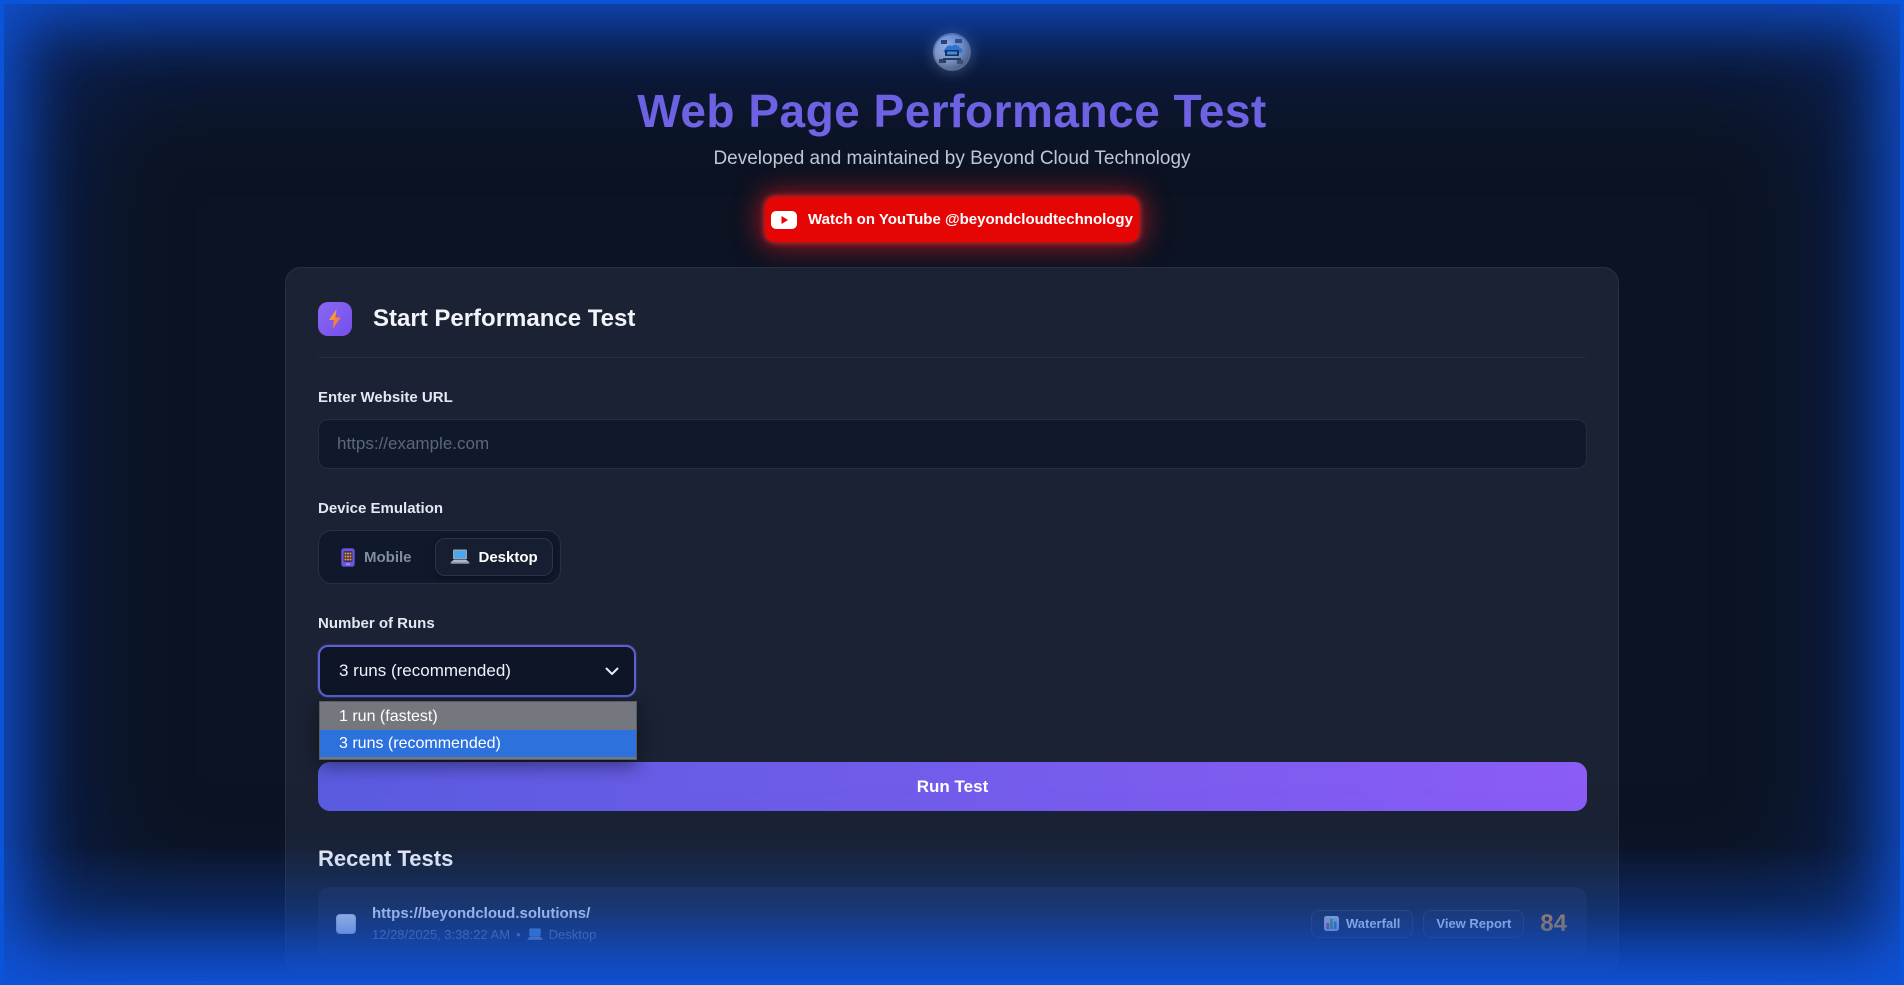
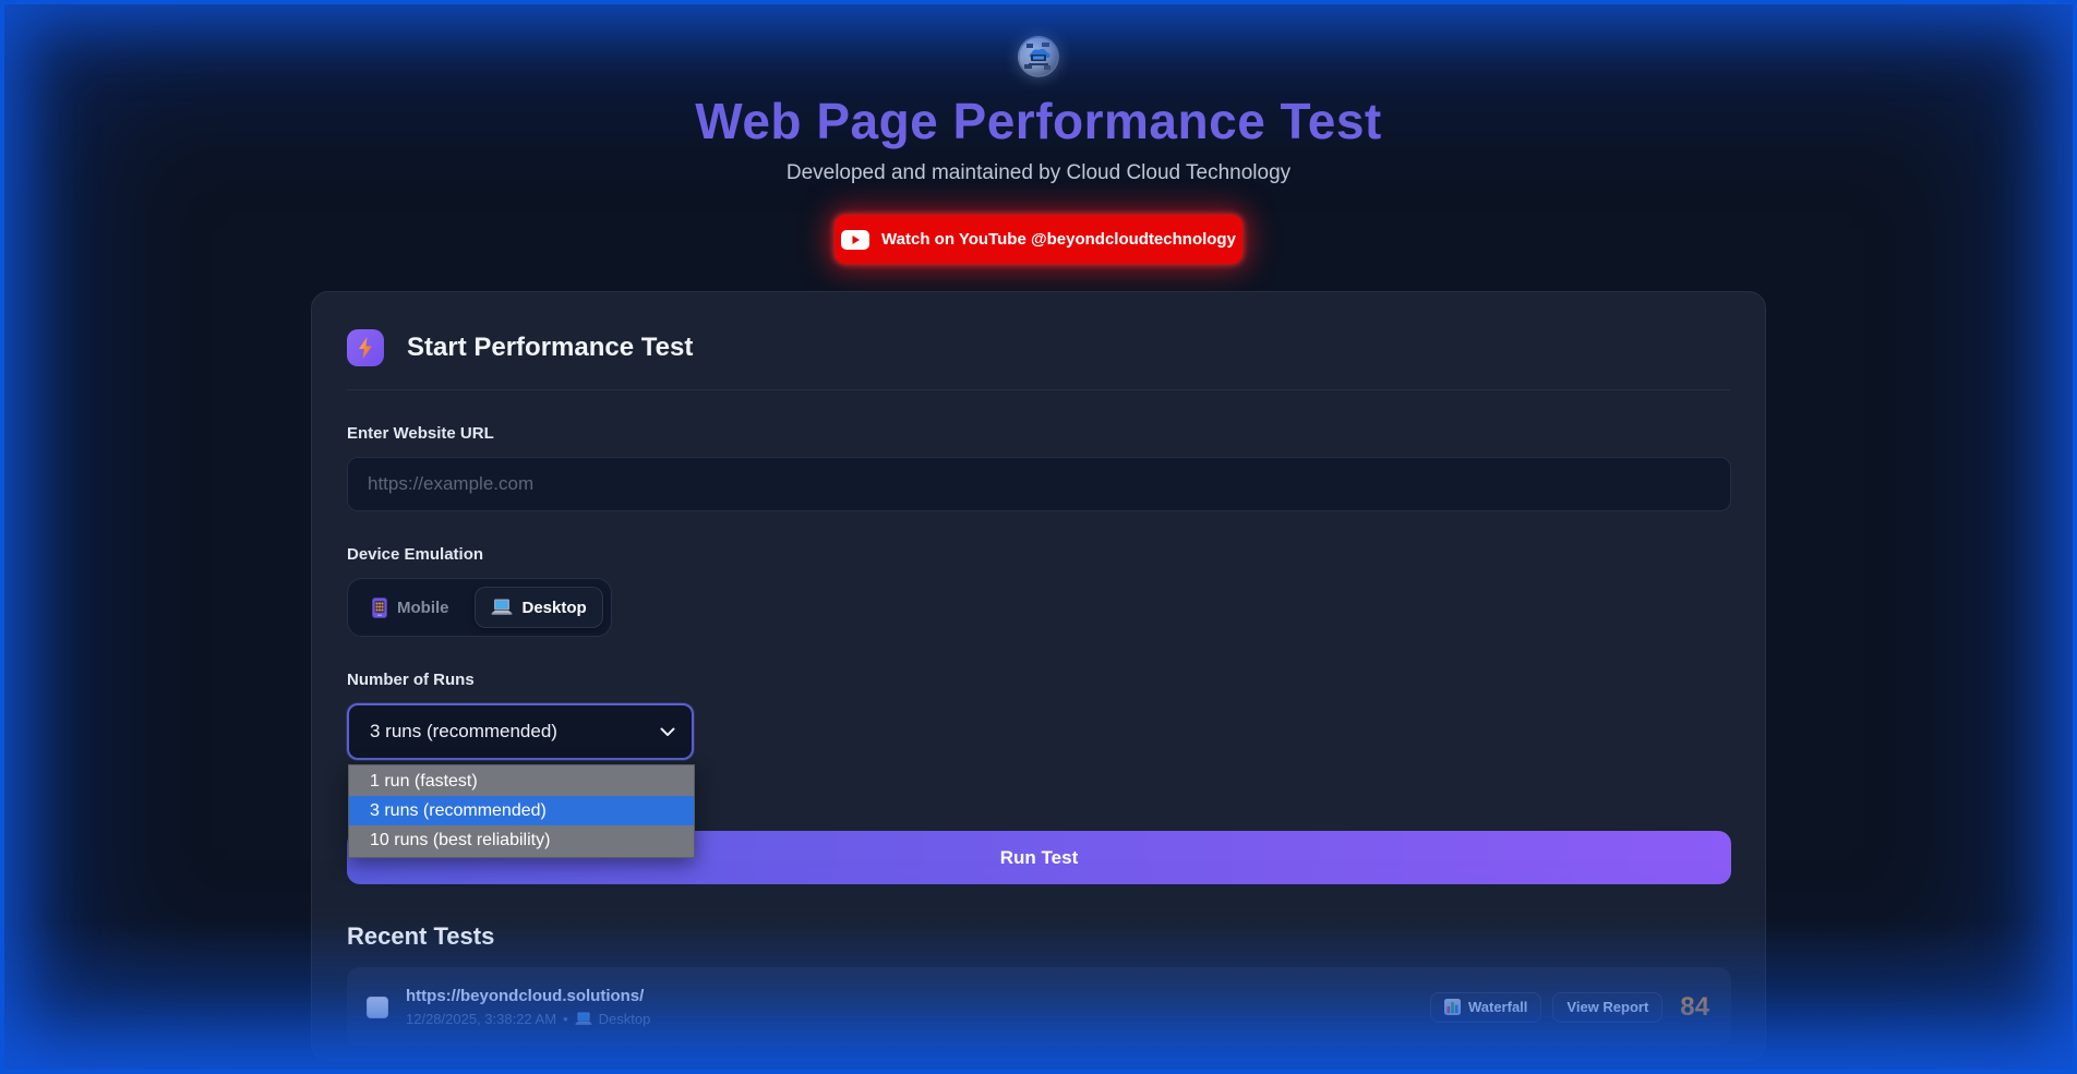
  Web Page Performance Test
- Developed and maintained by Beyond Cloud Technology
+ Developed and maintained by Cloud Cloud Technology
  Watch on YouTube @beyondcloudtechnology
  Start Performance Test
  Enter Website URL
  https://example.com
  Device Emulation
  Mobile
  Desktop
  Number of Runs
  3 runs (recommended)
  1 run (fastest)
  3 runs (recommended)
+ 10 runs (best reliability)
  Run Test
